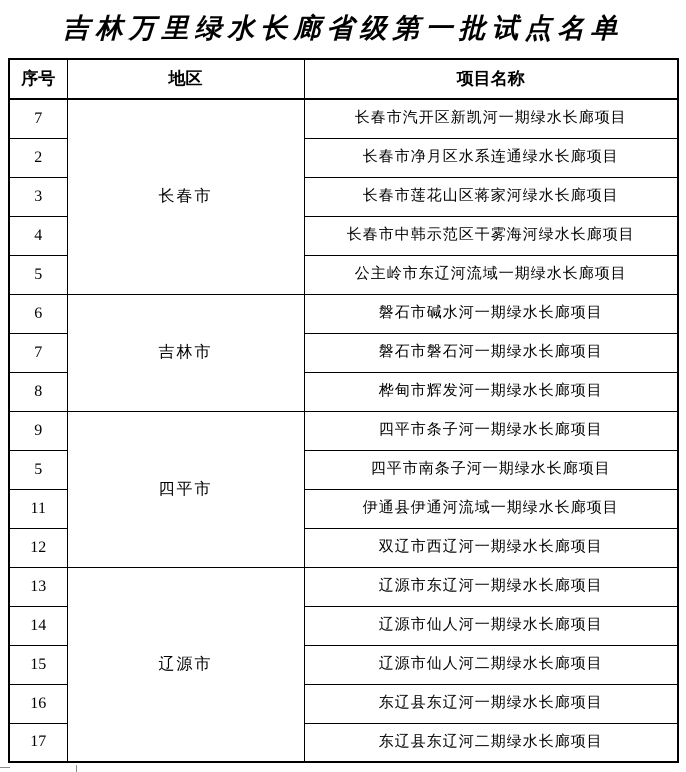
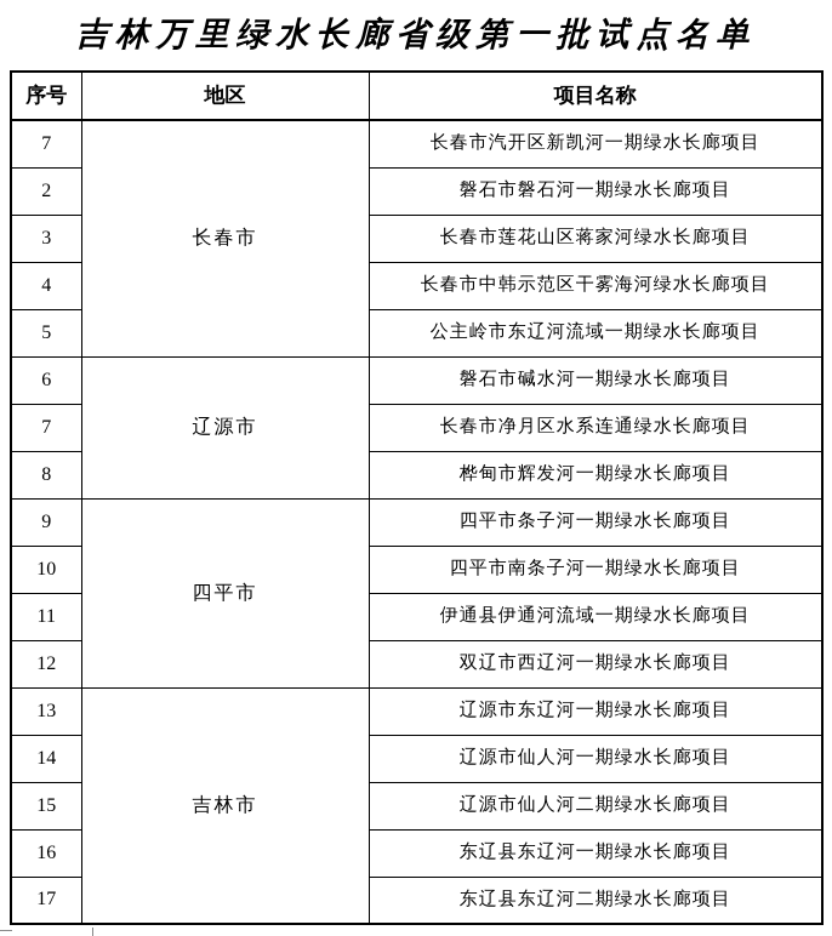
  吉林万里绿水长廊省级第一批试点名单
  序号	地区	项目名称
  7	长春市	长春市汽开区新凯河一期绿水长廊项目
- 2	长春市净月区水系连通绿水长廊项目
+ 2	磐石市磐石河一期绿水长廊项目
  3	长春市莲花山区蒋家河绿水长廊项目
  4	长春市中韩示范区干雾海河绿水长廊项目
  5	公主岭市东辽河流域一期绿水长廊项目
- 6	吉林市	磐石市碱水河一期绿水长廊项目
+ 6	辽源市	磐石市碱水河一期绿水长廊项目
- 7	磐石市磐石河一期绿水长廊项目
+ 7	长春市净月区水系连通绿水长廊项目
  8	桦甸市辉发河一期绿水长廊项目
  9	四平市	四平市条子河一期绿水长廊项目
- 5	四平市南条子河一期绿水长廊项目
+ 10	四平市南条子河一期绿水长廊项目
  11	伊通县伊通河流域一期绿水长廊项目
  12	双辽市西辽河一期绿水长廊项目
- 13	辽源市	辽源市东辽河一期绿水长廊项目
+ 13	吉林市	辽源市东辽河一期绿水长廊项目
  14	辽源市仙人河一期绿水长廊项目
  15	辽源市仙人河二期绿水长廊项目
  16	东辽县东辽河一期绿水长廊项目
  17	东辽县东辽河二期绿水长廊项目
